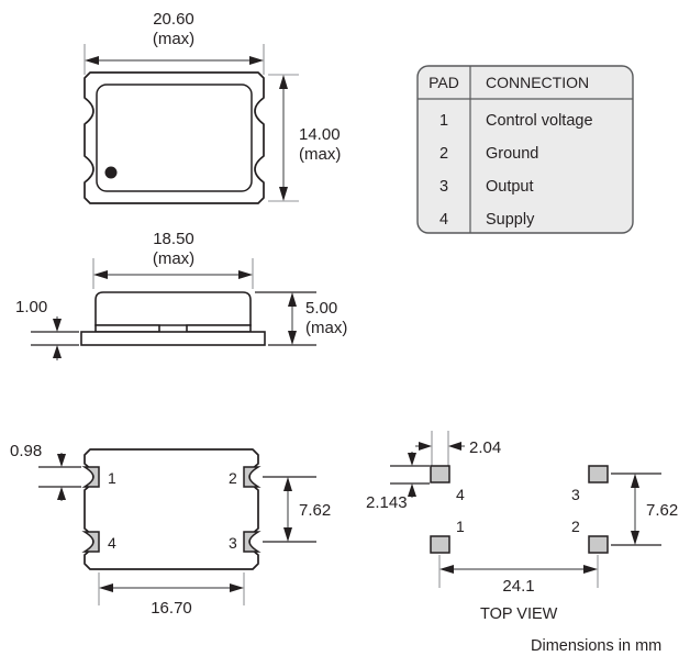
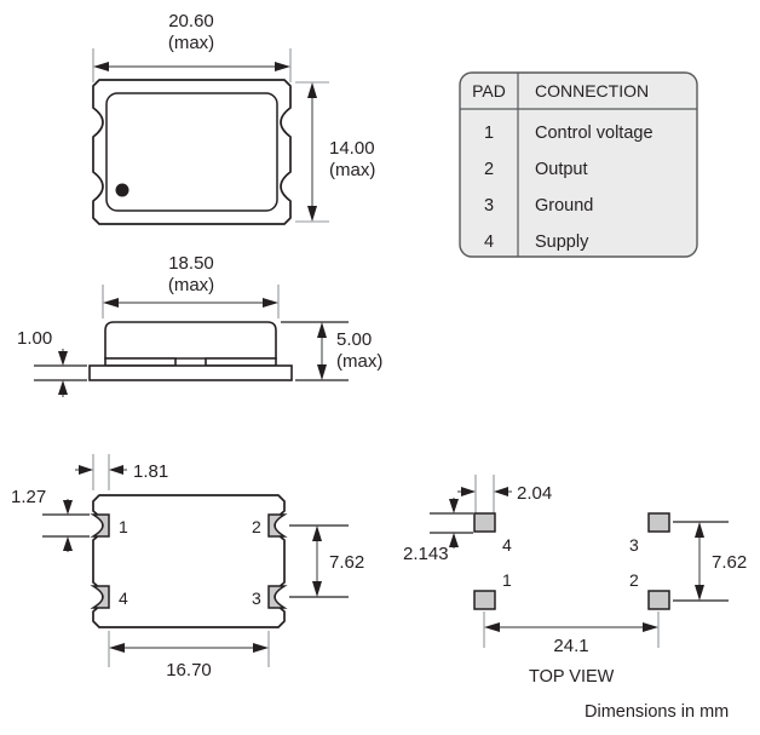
  20.60
  (max)
  14.00
  (max)
  PAD
  CONNECTION
  1
  Control voltage
  2
- Ground
+ Output
  3
- Output
+ Ground
  4
  Supply
  18.50
  (max)
  1.00
  5.00
  (max)
+ 1.81
  1
  2
  4
  3
- 0.98
+ 1.27
  7.62
  16.70
  2.04
  2.143
  4
  3
  1
  2
  7.62
  24.1
  TOP VIEW
  Dimensions in mm
